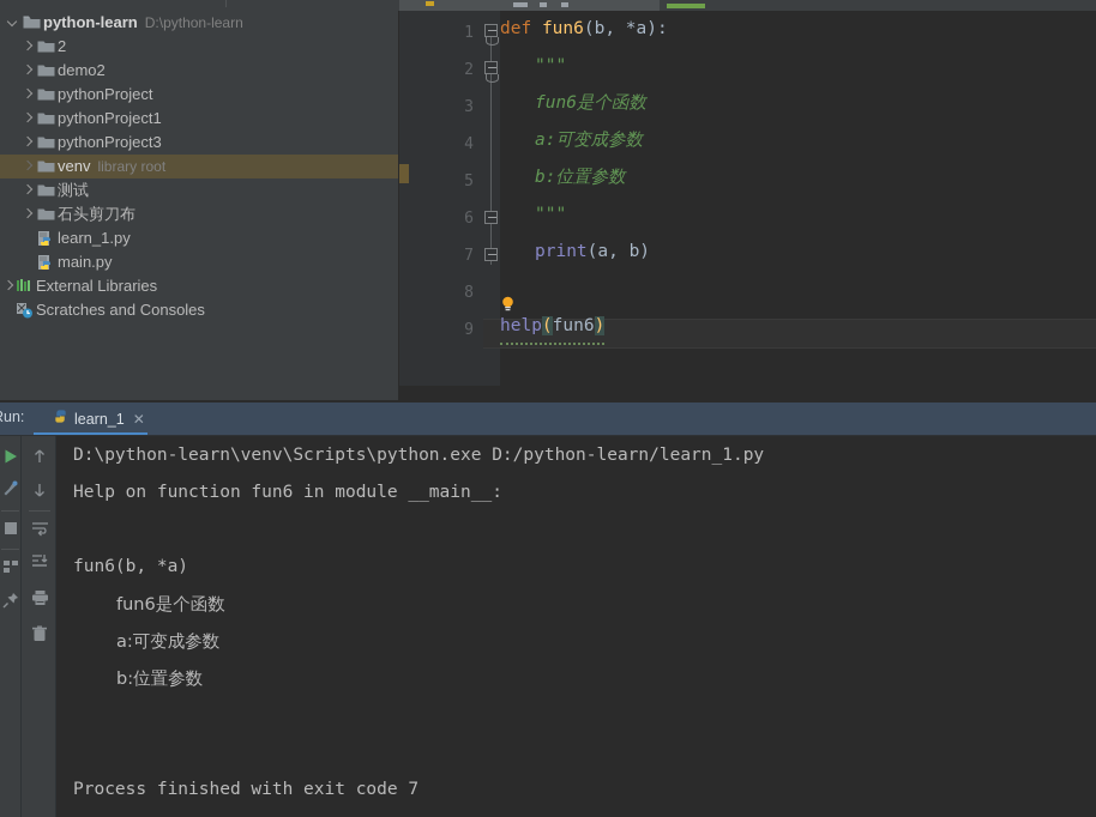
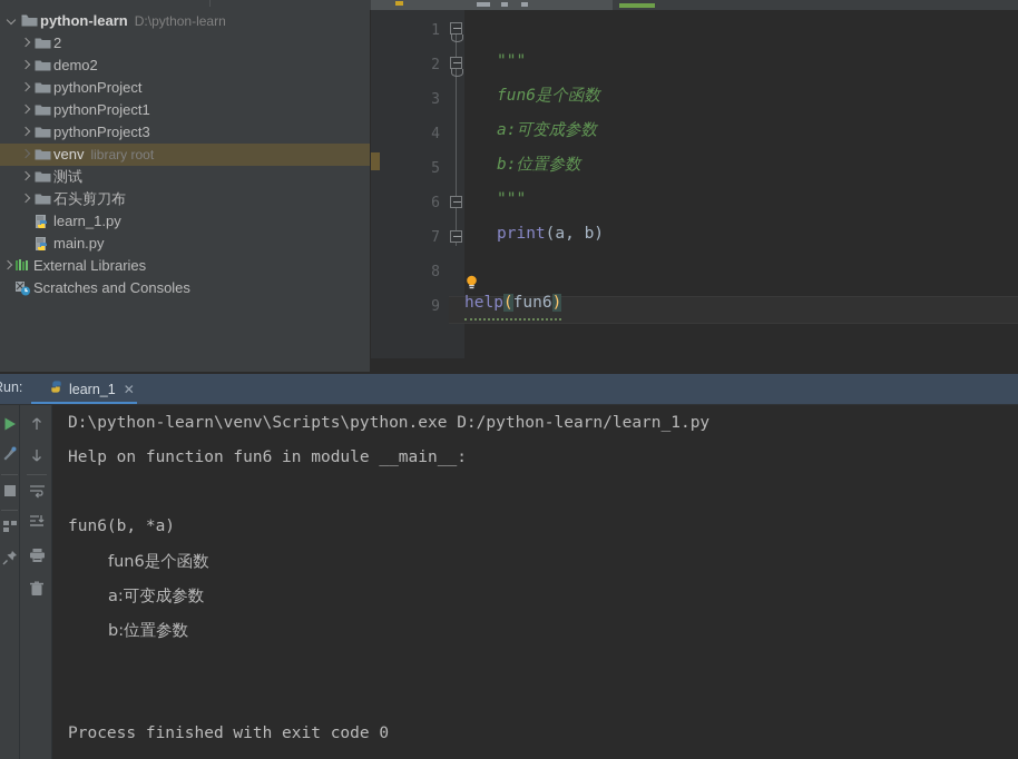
  python-learn
  D:\python-learn
  2
  demo2
  pythonProject
  pythonProject1
  pythonProject3
  venv
  library root
  测试
  石头剪刀布
  learn_1.py
  main.py
  External Libraries
  Scratches and Consoles
  1
  2
  3
  4
  5
  6
  7
  8
  9
- def fun6(b, *a):
  """
  fun6是个函数
  a:可变成参数
  b:位置参数
  """
  print(a, b)
  help(fun6)
  un:
  learn_1
  ✕
  D:\python-learn\venv\Scripts\python.exe D:/python-learn/learn_1.py
  Help on function fun6 in module __main__:
  fun6(b, *a)
  fun6是个函数
  a:可变成参数
  b:位置参数
- Process finished with exit code 7
+ Process finished with exit code 0
